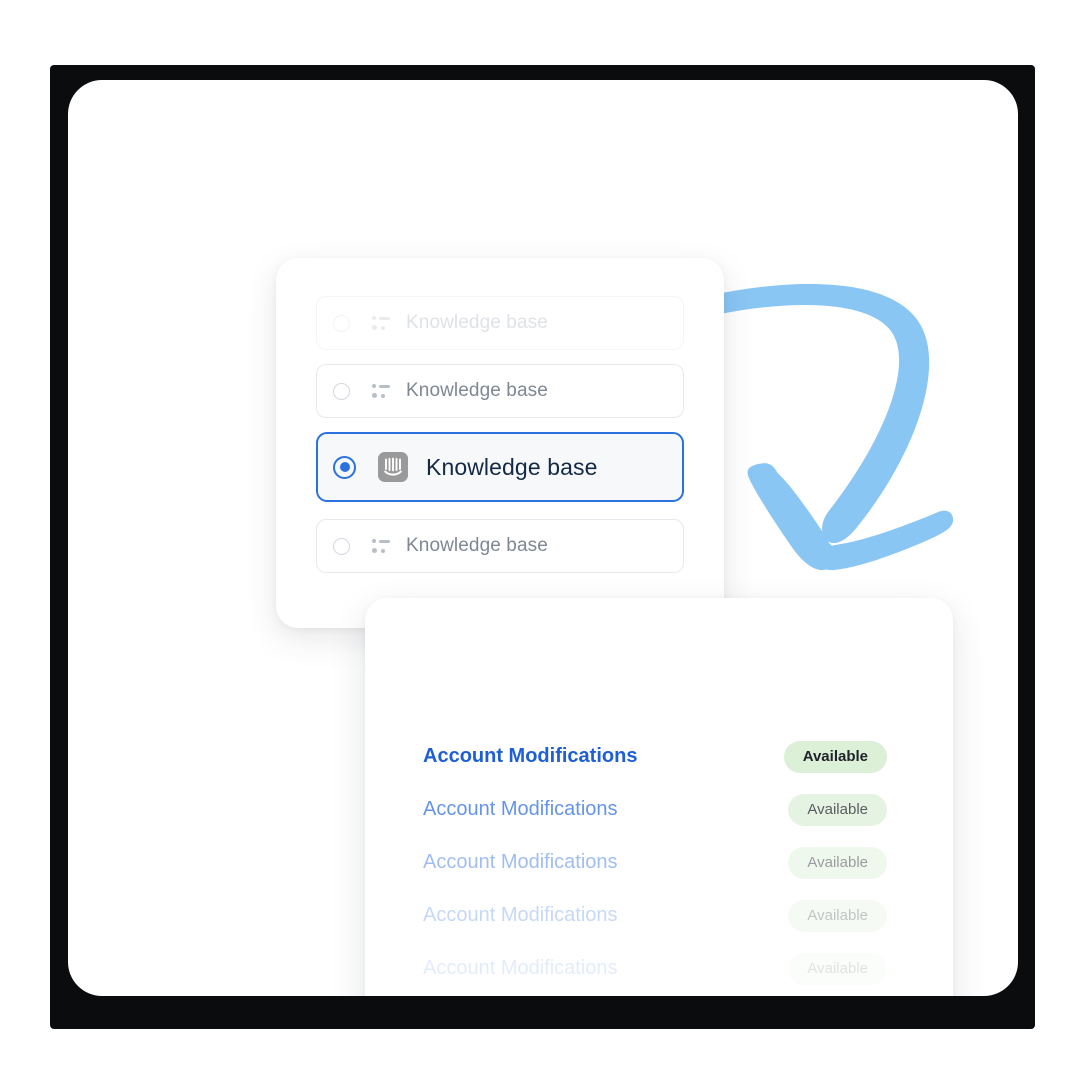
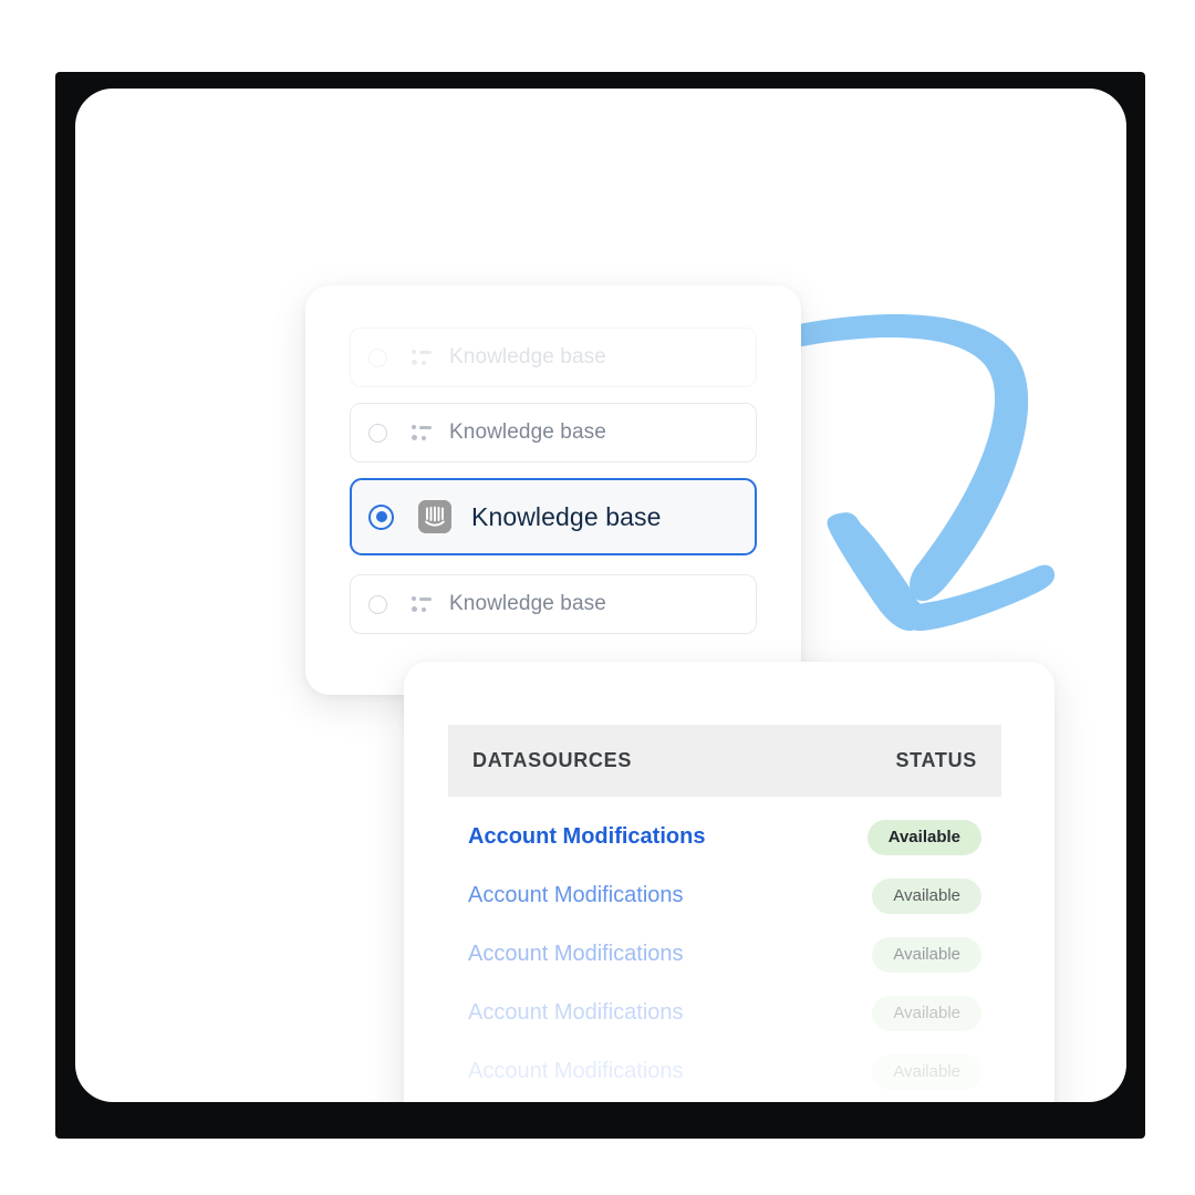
  Knowledge base
  Knowledge base
  Knowledge base
  Knowledge base
+ DATASOURCES
+ STATUS
  Account Modifications
  Available
  Account Modifications
  Available
  Account Modifications
  Available
  Account Modifications
  Available
  Account Modifications
  Available
